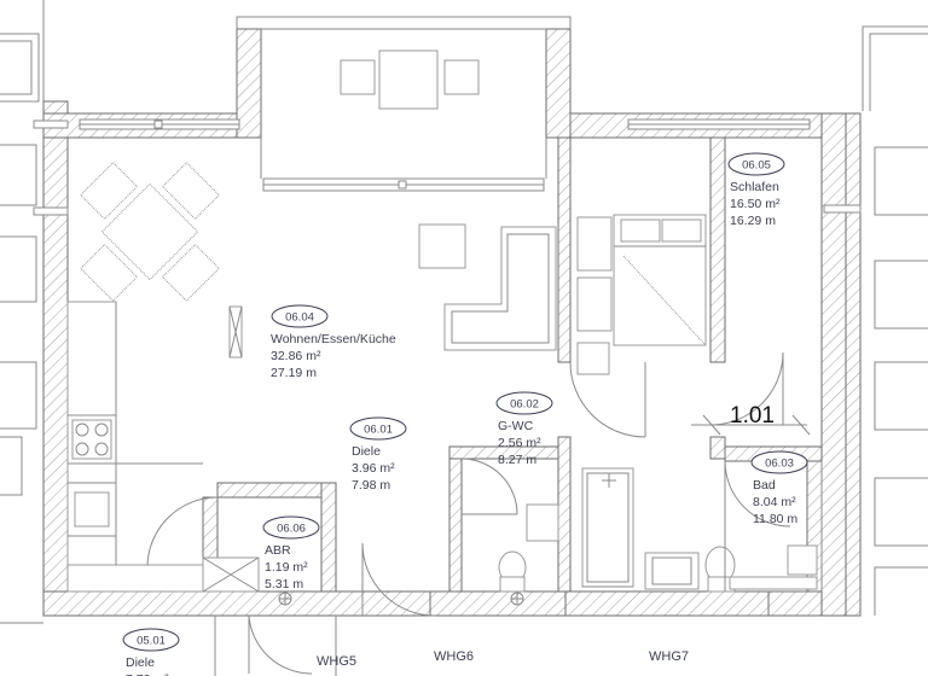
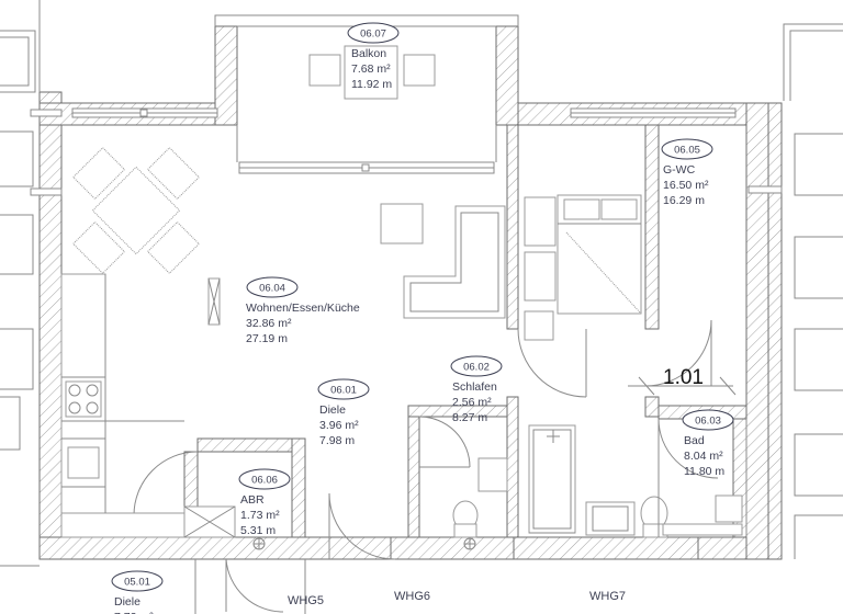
+ 06.07
+ Balkon
+ 7.68 m²
+ 11.92 m
  06.05
- Schlafen
+ G-WC
  16.50 m²
  16.29 m
  06.04
  Wohnen/Essen/Küche
  32.86 m²
  27.19 m
  06.01
  Diele
  3.96 m²
  7.98 m
  06.02
- G-WC
+ Schlafen
  2.56 m²
  8.27 m
  06.03
  Bad
  8.04 m²
  11.80 m
  06.06
  ABR
- 1.19 m²
+ 1.73 m²
  5.31 m
  05.01
  Diele
  WHG5
  WHG6
  WHG7
  1.01
